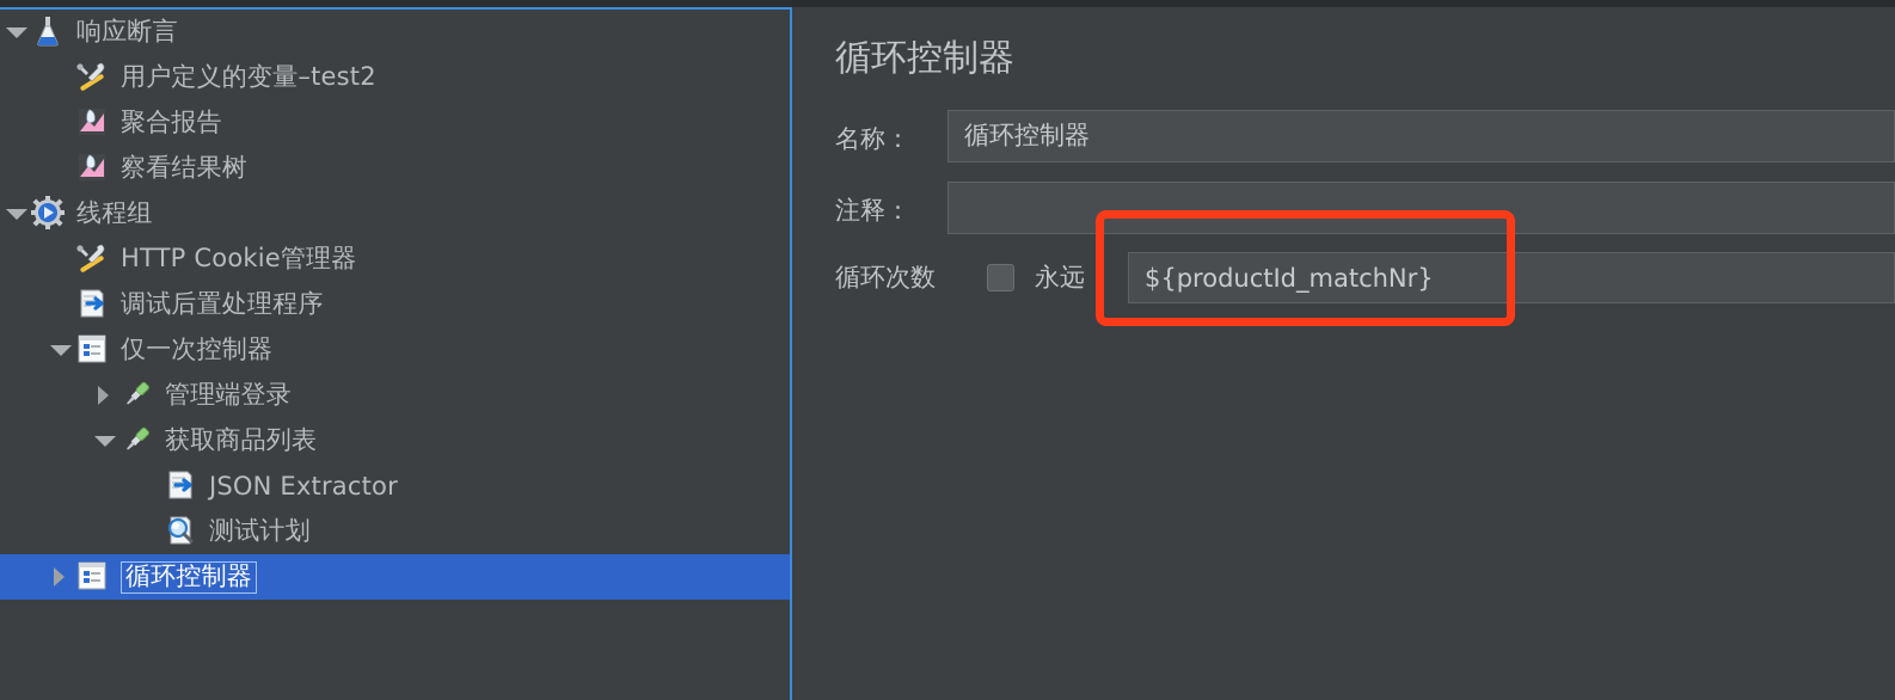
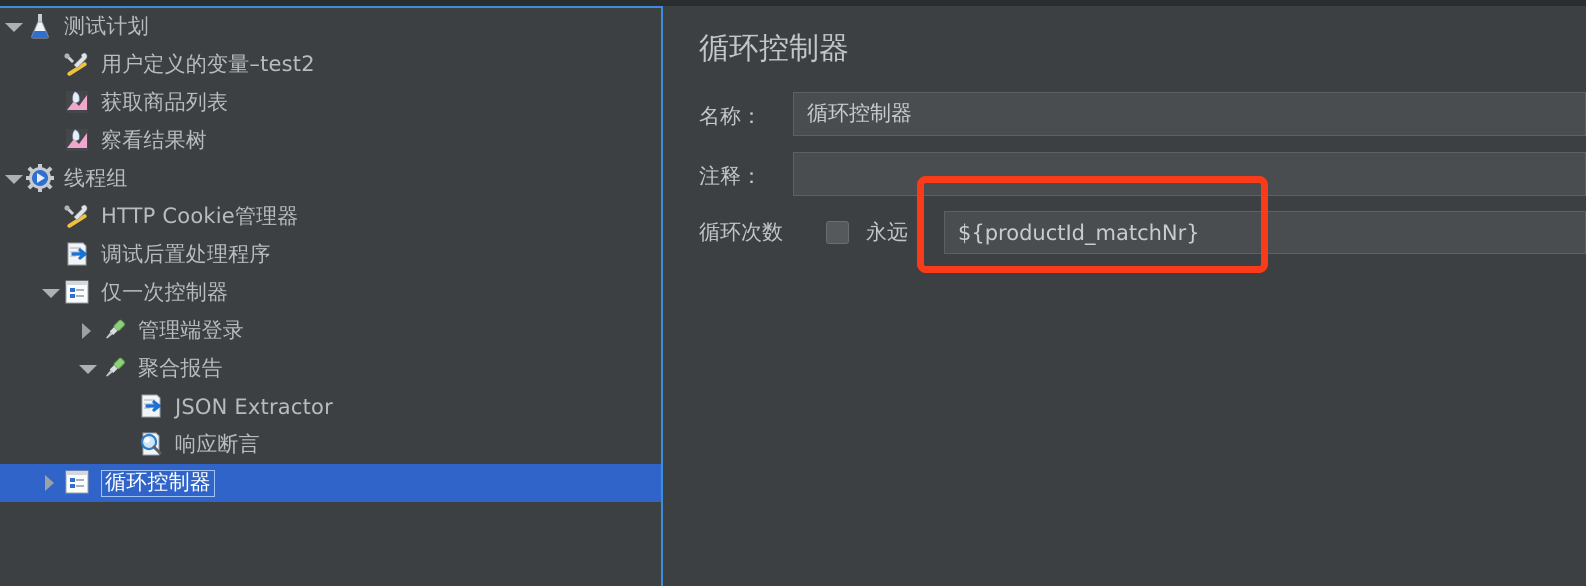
- 响应断言
+ 测试计划
  用户定义的变量–test2
- 聚合报告
+ 获取商品列表
  察看结果树
  线程组
  HTTP Cookie管理器
  调试后置处理程序
  仅一次控制器
  管理端登录
- 获取商品列表
+ 聚合报告
  JSON Extractor
- 测试计划
+ 响应断言
  循环控制器
  循环控制器
  名称：
  循环控制器
  注释：
  循环次数
  永远
  ${productId_matchNr}
